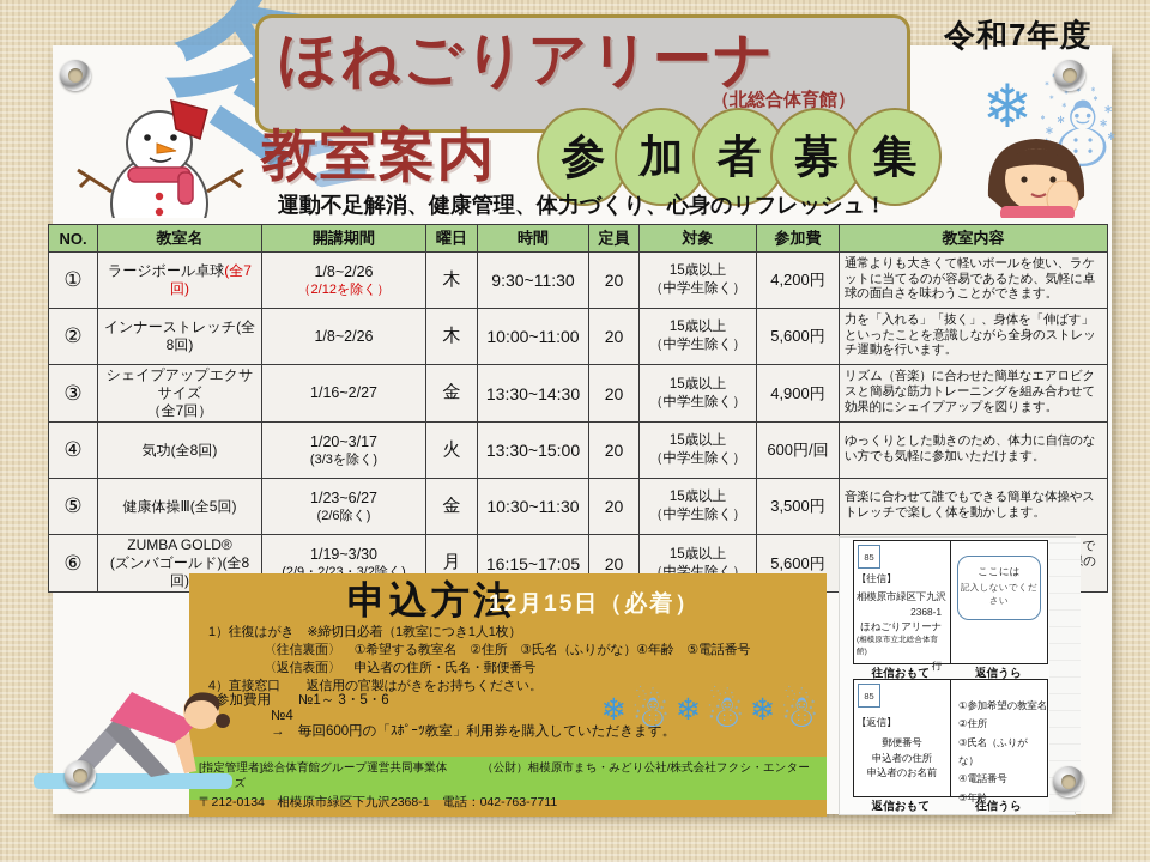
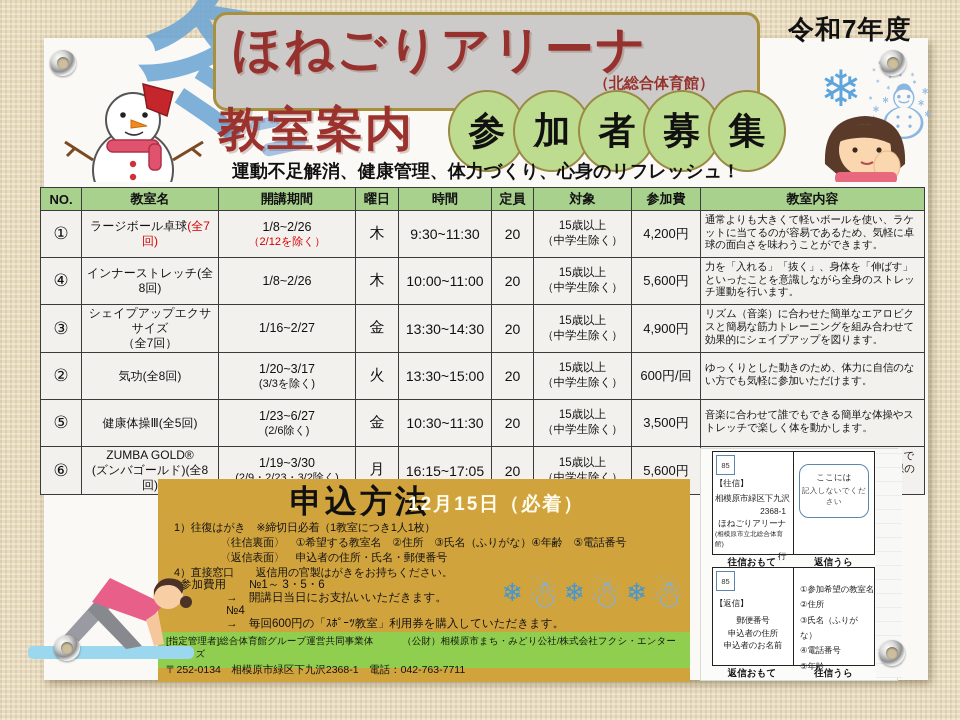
  ほねごりアリーナ
  （北総合体育館）
  教室案内
  参
  加
  者
  募
  集
  令和7年度
  ❄
  ☃
  運動不足解消、健康管理、体力づくり、心身のリフレッシュ！
  NO.	教室名	開講期間	曜日	時間	定員	対象	参加費	教室内容
  ①	ラージボール卓球(全7回)	1/8~2/26（2/12を除く）	木	9:30~11:30	20	15歳以上（中学生除く）	4,200円	通常よりも大きくて軽いボールを使い、ラケットに当てるのが容易であるため、気軽に卓球の面白さを味わうことができます。
- ②	インナーストレッチ(全8回)	1/8~2/26	木	10:00~11:00	20	15歳以上（中学生除く）	5,600円	力を「入れる」「抜く」、身体を「伸ばす」といったことを意識しながら全身のストレッチ運動を行います。
+ ④	インナーストレッチ(全8回)	1/8~2/26	木	10:00~11:00	20	15歳以上（中学生除く）	5,600円	力を「入れる」「抜く」、身体を「伸ばす」といったことを意識しながら全身のストレッチ運動を行います。
  ③	シェイプアップエクササイズ（全7回）	1/16~2/27	金	13:30~14:30	20	15歳以上（中学生除く）	4,900円	リズム（音楽）に合わせた簡単なエアロビクスと簡易な筋力トレーニングを組み合わせて効果的にシェイプアップを図ります。
- ④	気功(全8回)	1/20~3/17(3/3を除く)	火	13:30~15:00	20	15歳以上（中学生除く）	600円/回	ゆっくりとした動きのため、体力に自信のない方でも気軽に参加いただけます。
+ ②	気功(全8回)	1/20~3/17(3/3を除く)	火	13:30~15:00	20	15歳以上（中学生除く）	600円/回	ゆっくりとした動きのため、体力に自信のない方でも気軽に参加いただけます。
  ⑤	健康体操Ⅲ(全5回)	1/23~6/27(2/6除く)	金	10:30~11:30	20	15歳以上（中学生除く）	3,500円	音楽に合わせて誰でもできる簡単な体操やストレッチで楽しく体を動かします。
  申込方法
  12月15日（必着）
  1）往復はがき ※締切日必着（1教室につき1人1枚）
  〈往信裏面〉 ①希望する教室名 ②住所 ③氏名（ふりがな）④年齢 ⑤電話番号
  〈返信表面〉 申込者の住所・氏名・郵便番号
  4）直接窓口 返信用の官製はがきをお持ちください。
  参加費用 №1～ 3・5・6
+ → 開講日当日にお支払いいただきます。
  №4
  → 毎回600円の「ｽﾎﾟｰﾂ教室」利用券を購入していただきます。
  ❄ ☃ ❄ ☃ ❄ ☃
  [指定管理者]総合体育館グループ運営共同事業体 （公財）相模原市まち・みどり公社/株式会社フクシ・エンターズ
- 〒212-0134 相模原市緑区下九沢2368-1 電話：042-763-7711
+ 〒252-0134 相模原市緑区下九沢2368-1 電話：042-763-7711
  85
  【往信】
  相模原市緑区下九沢
  2368-1
  ほねごりアリーナ
  行
  ここには
  記入しないでください
  往信おもて
  返信うら
  85
  【返信】
  郵便番号
  申込者の住所
  申込者のお名前
  ①参加希望の教室名
  ②住所
  ③氏名（ふりがな）
  ④電話番号
  ⑤年齢
  返信おもて
  往信うら
